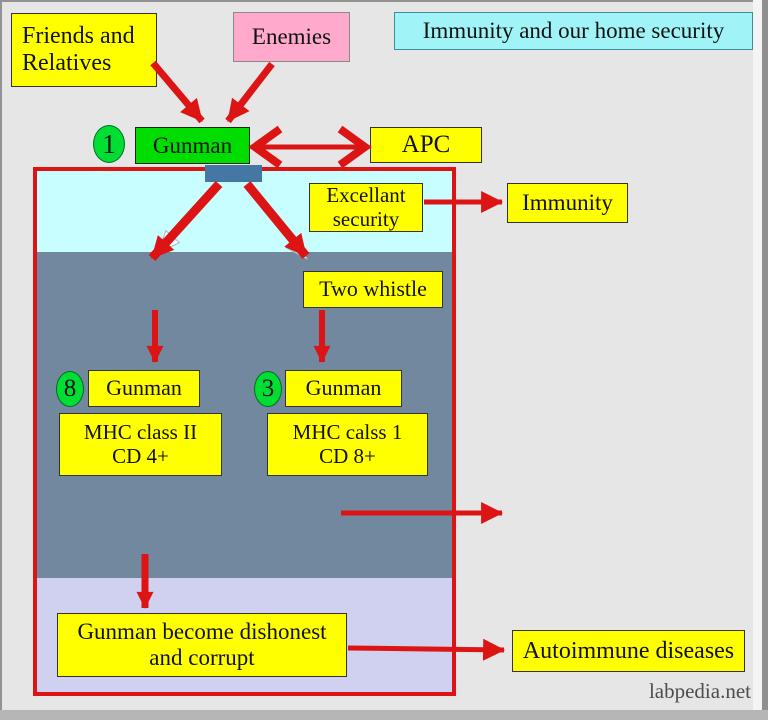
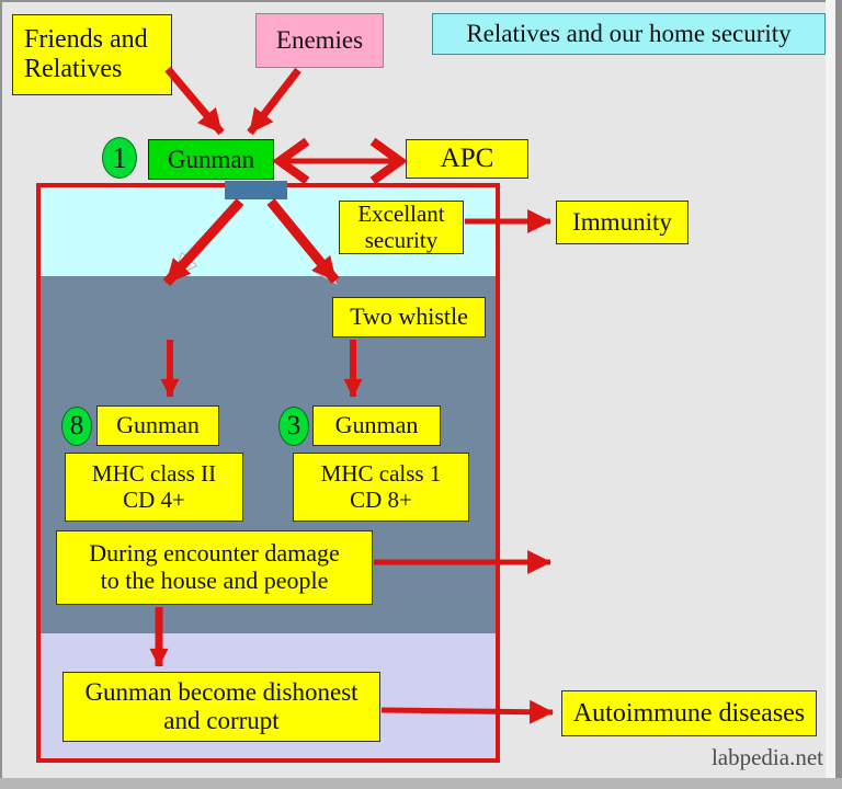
  Friends and
  Relatives
  Enemies
- Immunity and our home security
+ Relatives and our home security
  1
  Gunman
  APC
  Excellant
  security
  Immunity
  Two whistle
  8
  Gunman
  3
  Gunman
  MHC class II
  CD 4+
  MHC calss 1
  CD 8+
+ During encounter damage
+ to the house and people
  Gunman become dishonest
  and corrupt
  Autoimmune diseases
  labpedia.net
